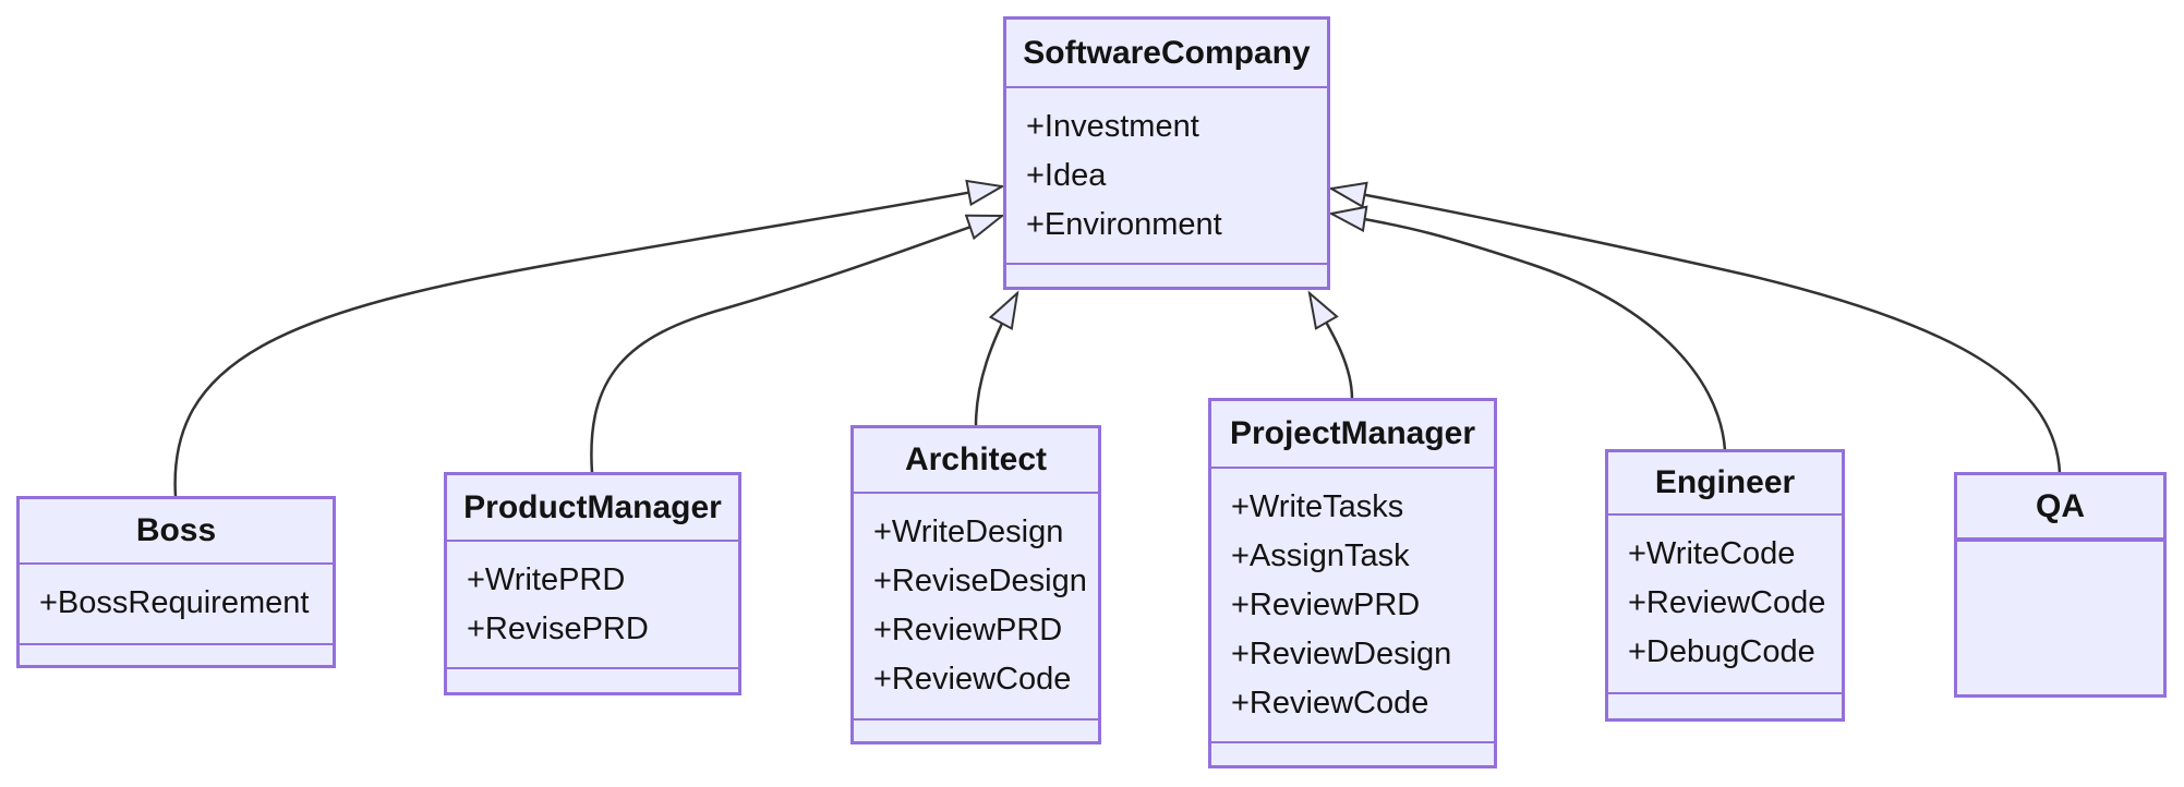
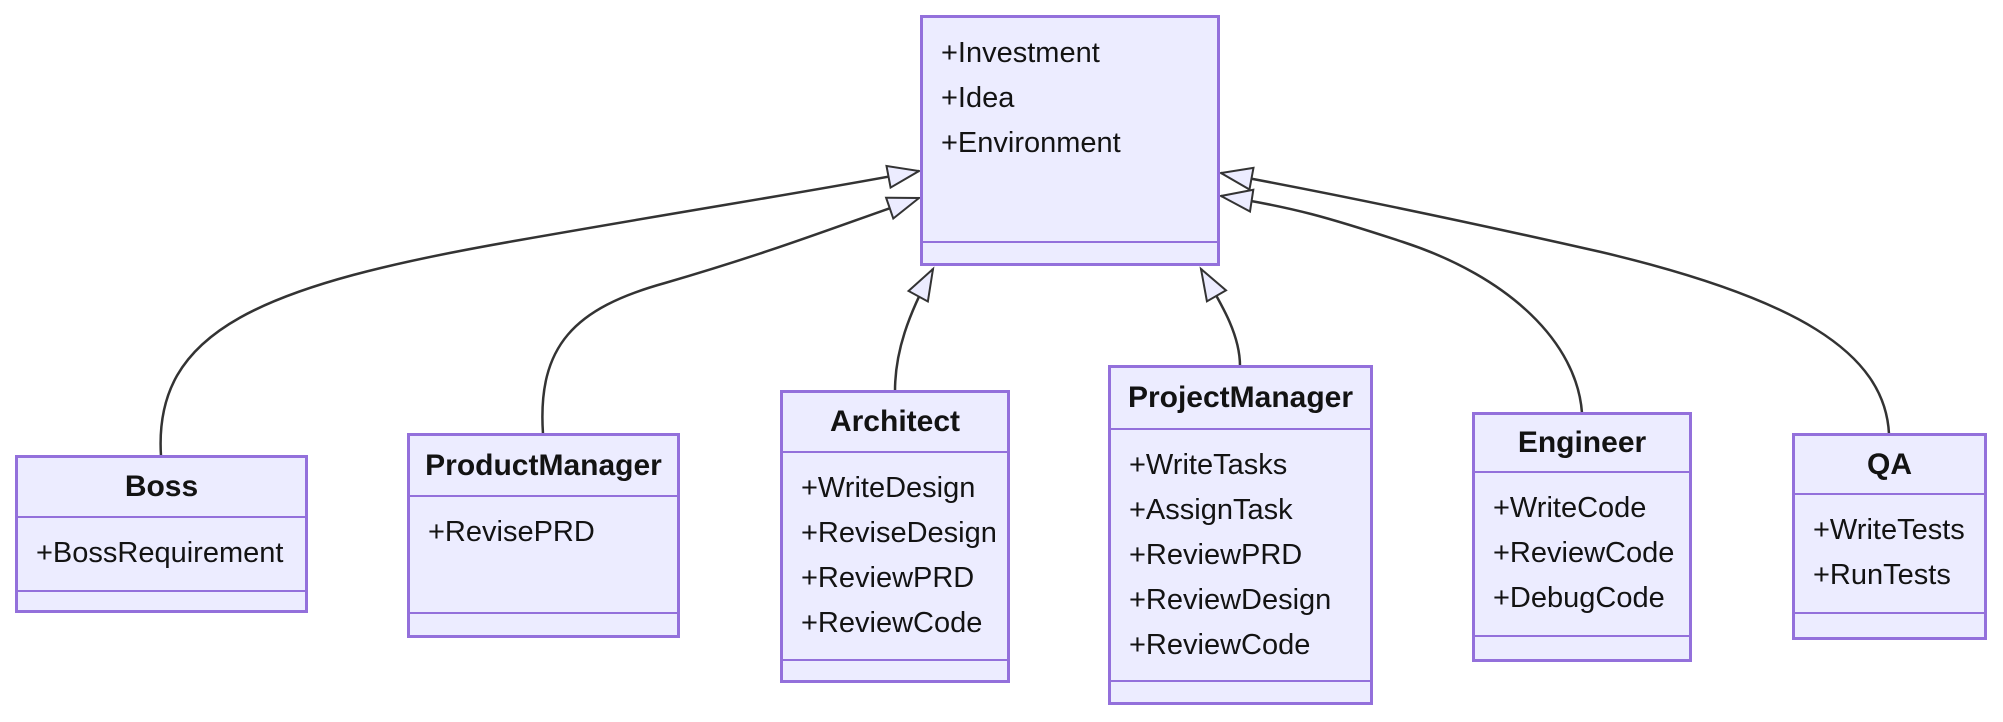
- SoftwareCompany
  +Investment
  +Idea
  +Environment
  Boss
  +BossRequirement
  ProductManager
- +WritePRD
  +RevisePRD
  Architect
  +WriteDesign
  +ReviseDesign
  +ReviewPRD
  +ReviewCode
  ProjectManager
  +WriteTasks
  +AssignTask
  +ReviewPRD
  +ReviewDesign
  +ReviewCode
  Engineer
  +WriteCode
  +ReviewCode
  +DebugCode
  QA
+ +WriteTests
+ +RunTests
